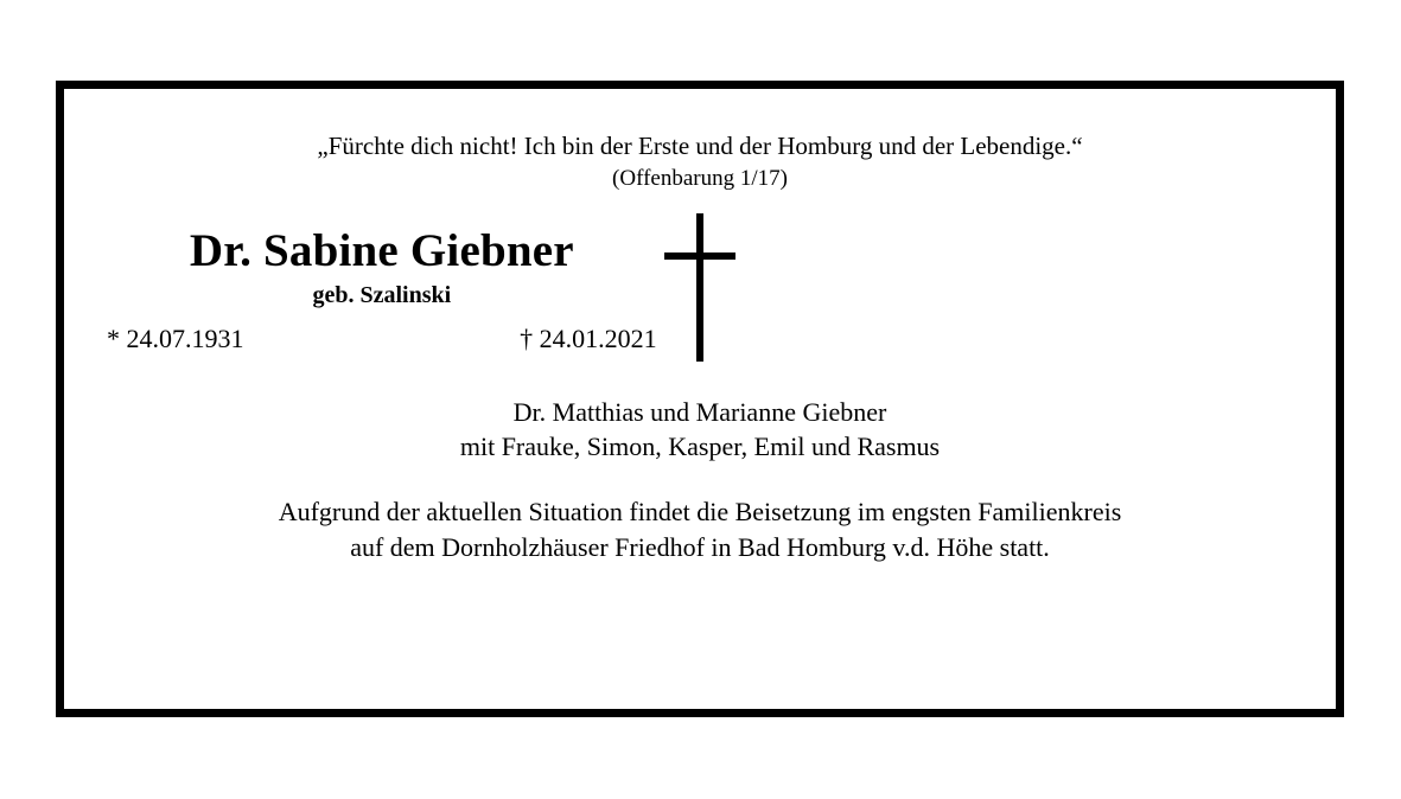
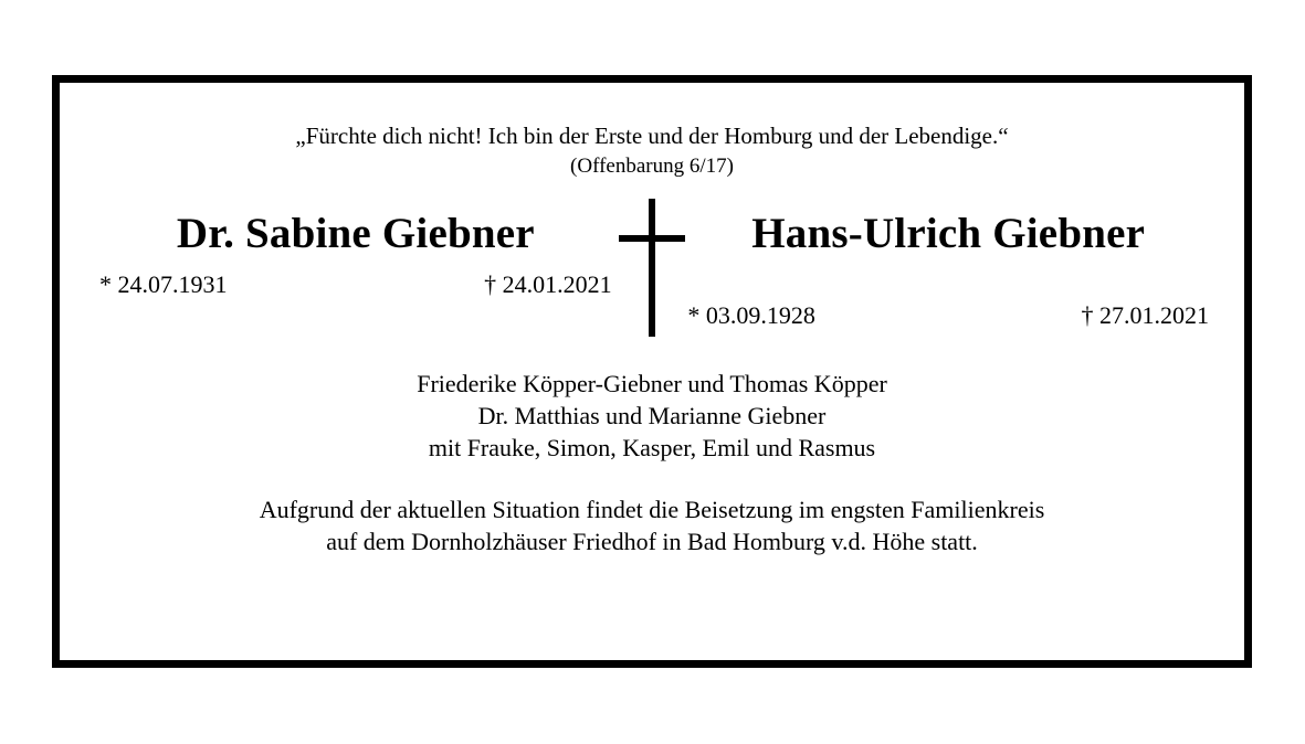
  „Fürchte dich nicht! Ich bin der Erste und der Homburg und der Lebendige.“
- (Offenbarung 1/17)
+ (Offenbarung 6/17)
  Dr. Sabine Giebner
- geb. Szalinski
  * 24.07.1931
  † 24.01.2021
+ Hans-Ulrich Giebner
+ * 03.09.1928
+ † 27.01.2021
+ Friederike Köpper-Giebner und Thomas Köpper
  Dr. Matthias und Marianne Giebner
  mit Frauke, Simon, Kasper, Emil und Rasmus
  Aufgrund der aktuellen Situation findet die Beisetzung im engsten Familienkreis
  auf dem Dornholzhäuser Friedhof in Bad Homburg v.d. Höhe statt.
